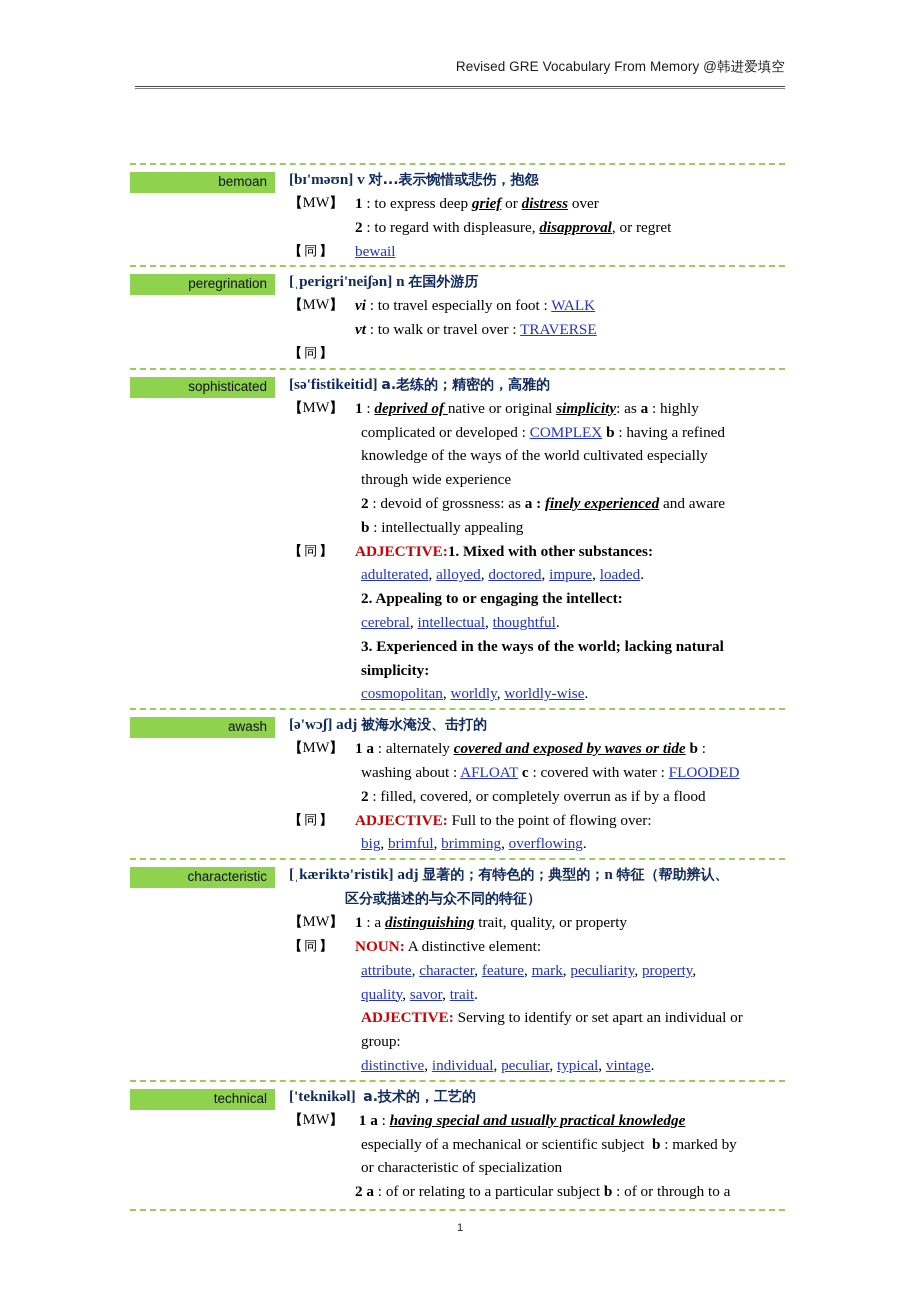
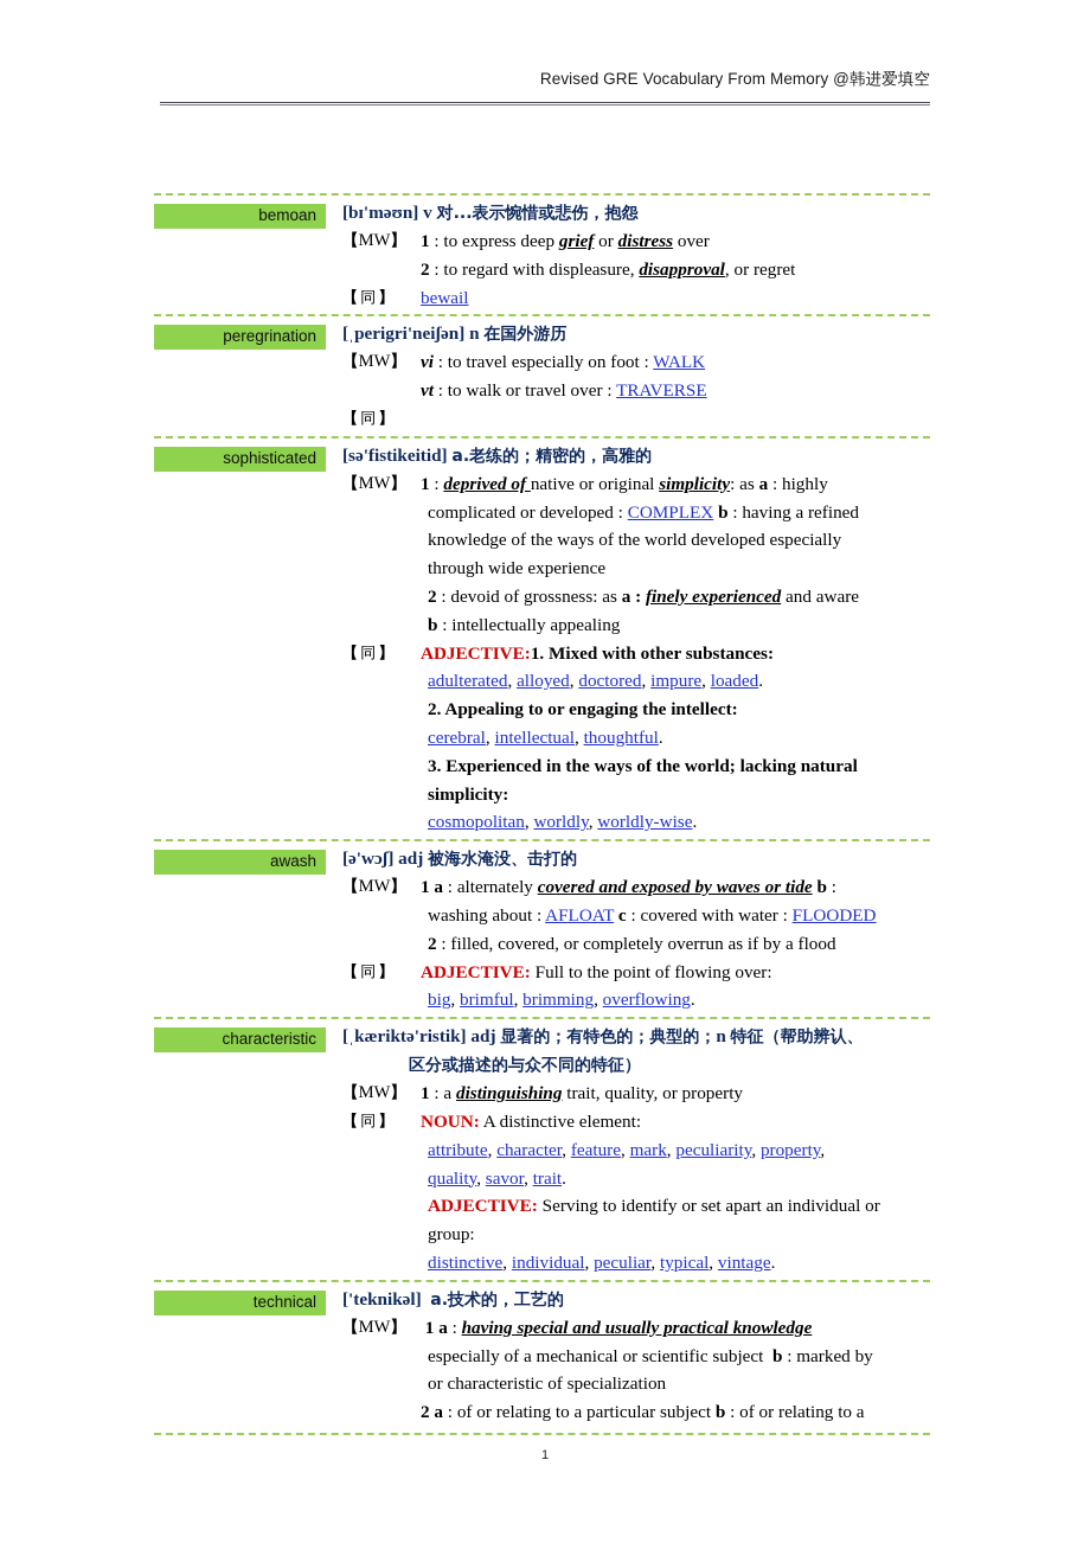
  Revised GRE Vocabulary From Memory @韩进爱填空
  bemoan
  [bɪ'məʊn] v 对...表示惋惜或悲伤，抱怨
  【MW】
  1 : to express deep grief or distress over
  2 : to regard with displeasure, disapproval, or regret
  【同】
  bewail
  peregrination
  [ˌperigri'neiʃən] n 在国外游历
  【MW】
  vi : to travel especially on foot : WALK
  vt : to walk or travel over : TRAVERSE
  【同】
  sophisticated
  [sə'fistikeitid] a.老练的；精密的，高雅的
  【MW】
  1 : deprived of native or original simplicity: as a : highly
  complicated or developed : COMPLEX b : having a refined
- knowledge of the ways of the world cultivated especially
+ knowledge of the ways of the world developed especially
  through wide experience
  2 : devoid of grossness: as a : finely experienced and aware
  b : intellectually appealing
  【同】
  ADJECTIVE:1. Mixed with other substances:
  adulterated, alloyed, doctored, impure, loaded.
  2. Appealing to or engaging the intellect:
  cerebral, intellectual, thoughtful.
  3. Experienced in the ways of the world; lacking natural simplicity:
  cosmopolitan, worldly, worldly-wise.
  awash
  [ə'wɔʃ] adj 被海水淹没、击打的
  【MW】
  1 a : alternately covered and exposed by waves or tide b :
  washing about : AFLOAT c : covered with water : FLOODED
  2 : filled, covered, or completely overrun as if by a flood
  【同】
  ADJECTIVE: Full to the point of flowing over:
  big, brimful, brimming, overflowing.
  characteristic
  [ˌkæriktə'ristik] adj 显著的；有特色的；典型的；n 特征（帮助辨认、
  区分或描述的与众不同的特征）
  【MW】
  1 : a distinguishing trait, quality, or property
  【同】
  NOUN: A distinctive element:
  attribute, character, feature, mark, peculiarity, property,
  quality, savor, trait.
  ADJECTIVE: Serving to identify or set apart an individual or group:
  distinctive, individual, peculiar, typical, vintage.
  technical
  ['teknikəl] a.技术的，工艺的
  【MW】
  1 a : having special and usually practical knowledge
  especially of a mechanical or scientific subject b : marked by
  or characteristic of specialization
- 2 a : of or relating to a particular subject b : of or through to a
+ 2 a : of or relating to a particular subject b : of or relating to a
  1
